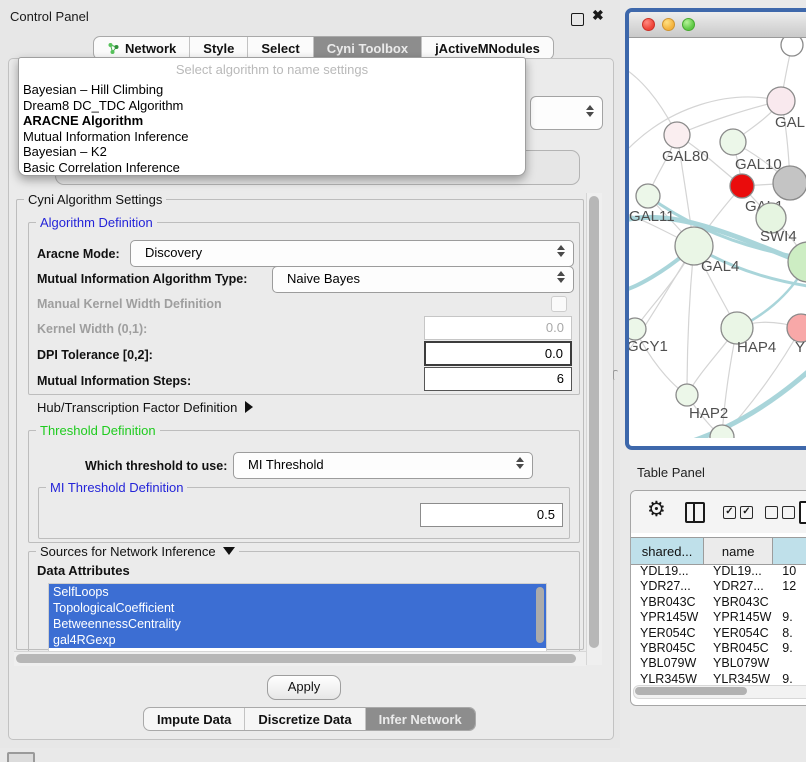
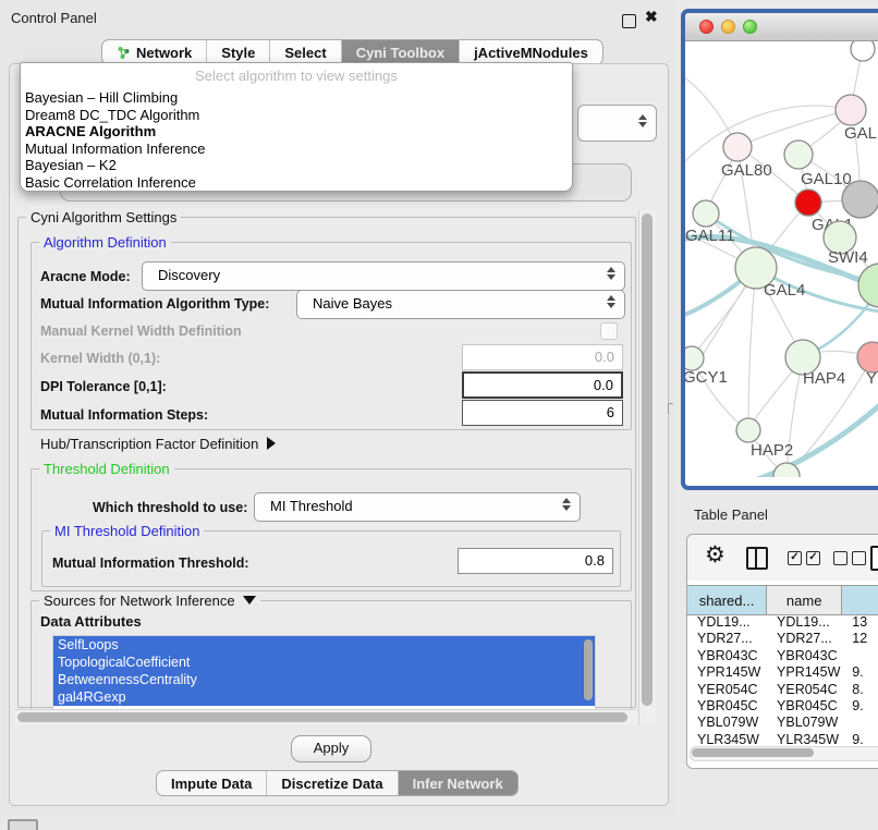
  Control Panel
  ✖
  Network
  Style
  Select
  Cyni Toolbox
  jActiveMNodules
- Select algorithm to name settings
+ Select algorithm to view settings
  Bayesian – Hill Climbing
  Dream8 DC_TDC Algorithm
  ARACNE Algorithm
  Mutual Information Inference
  Bayesian – K2
  Basic Correlation Inference
  Cyni Algorithm Settings
  Algorithm Definition
  Aracne Mode:
  Discovery
  Mutual Information Algorithm Type:
  Naive Bayes
  Manual Kernel Width Definition
  Kernel Width (0,1):
  0.0
- DPI Tolerance [0,2]:
+ DPI Tolerance [0,1]:
  0.0
  Mutual Information Steps:
  6
  Hub/Transcription Factor Definition
  Threshold Definition
  Which threshold to use:
  MI Threshold
  MI Threshold Definition
+ Mutual Information Threshold:
- 0.5
+ 0.8
  Sources for Network Inference
  Data Attributes
  SelfLoops
  TopologicalCoefficient
  BetweennessCentrality
  gal4RGexp
  Apply
  Impute Data
  Discretize Data
  Infer Network
  GAL
  GAL80
  GAL10
  GAL11
  SWI4
  GAL4
  GCY1
  HAP4
  Y
  HAP2
  Table Panel
  ⚙
  ✓
  ✓
  shared...
  name
  YDL19...
  YDL19...
- 10
+ 13
  YDR27...
  YDR27...
  12
  YBR043C
  YBR043C
  YPR145W
  YPR145W
  9.
  YER054C
  YER054C
  8.
  YBR045C
  YBR045C
  9.
  YBL079W
  YBL079W
  YLR345W
  YLR345W
  9.
